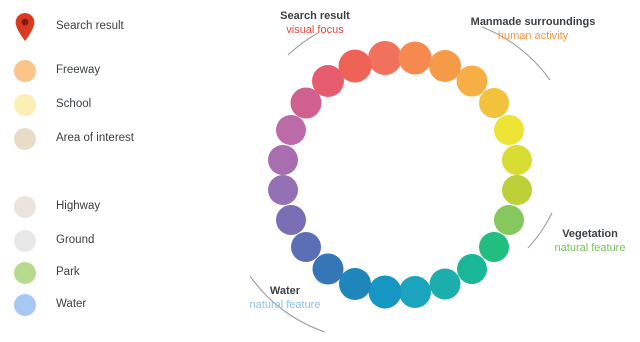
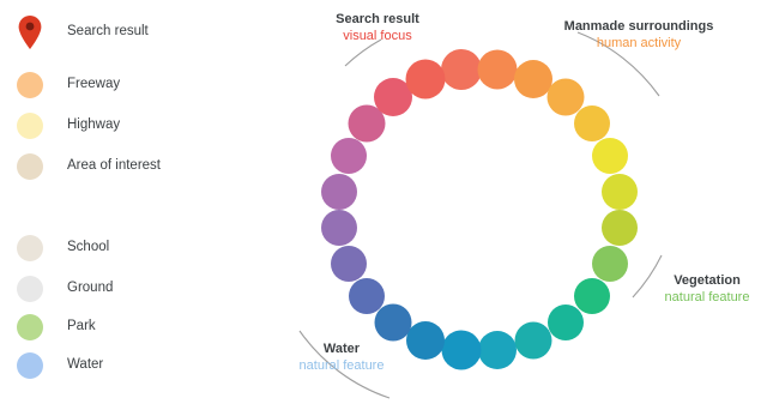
  Search result
  Freeway
- School
+ Highway
  Area of interest
- Highway
+ School
  Ground
  Park
  Water
  Search result
  visual focus
  Manmade surroundings
  human activity
  Vegetation
  natural feature
  Water
  natural feature
